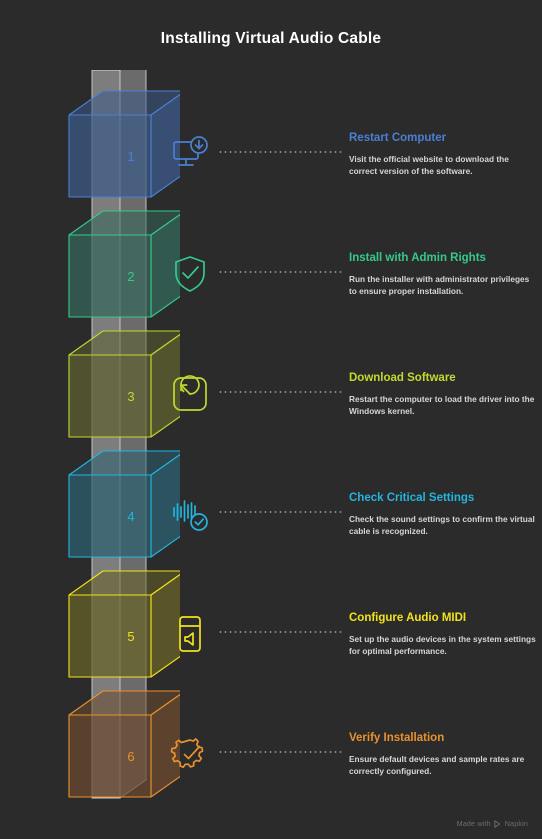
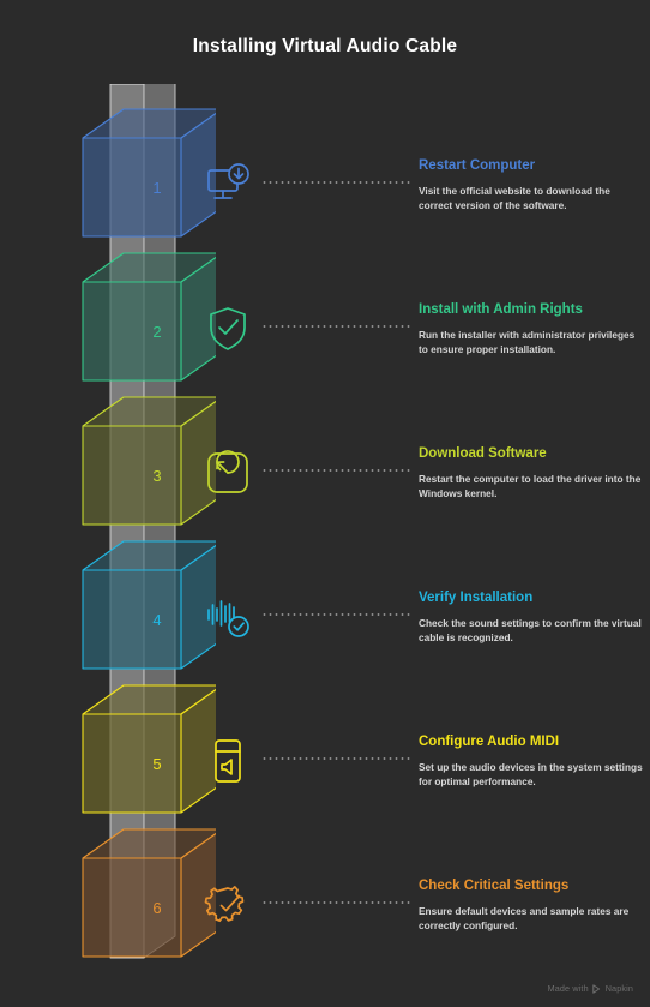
  Installing Virtual Audio Cable
  1
  2
  3
  4
  5
  6
  Restart Computer
  Visit the official website to download the correct version of the software.
  Install with Admin Rights
  Run the installer with administrator privileges to ensure proper installation.
  Download Software
  Restart the computer to load the driver into the Windows kernel.
- Check Critical Settings
+ Verify Installation
  Check the sound settings to confirm the virtual cable is recognized.
  Configure Audio MIDI
  Set up the audio devices in the system settings for optimal performance.
- Verify Installation
+ Check Critical Settings
  Ensure default devices and sample rates are correctly configured.
  Made with
  Napkin
